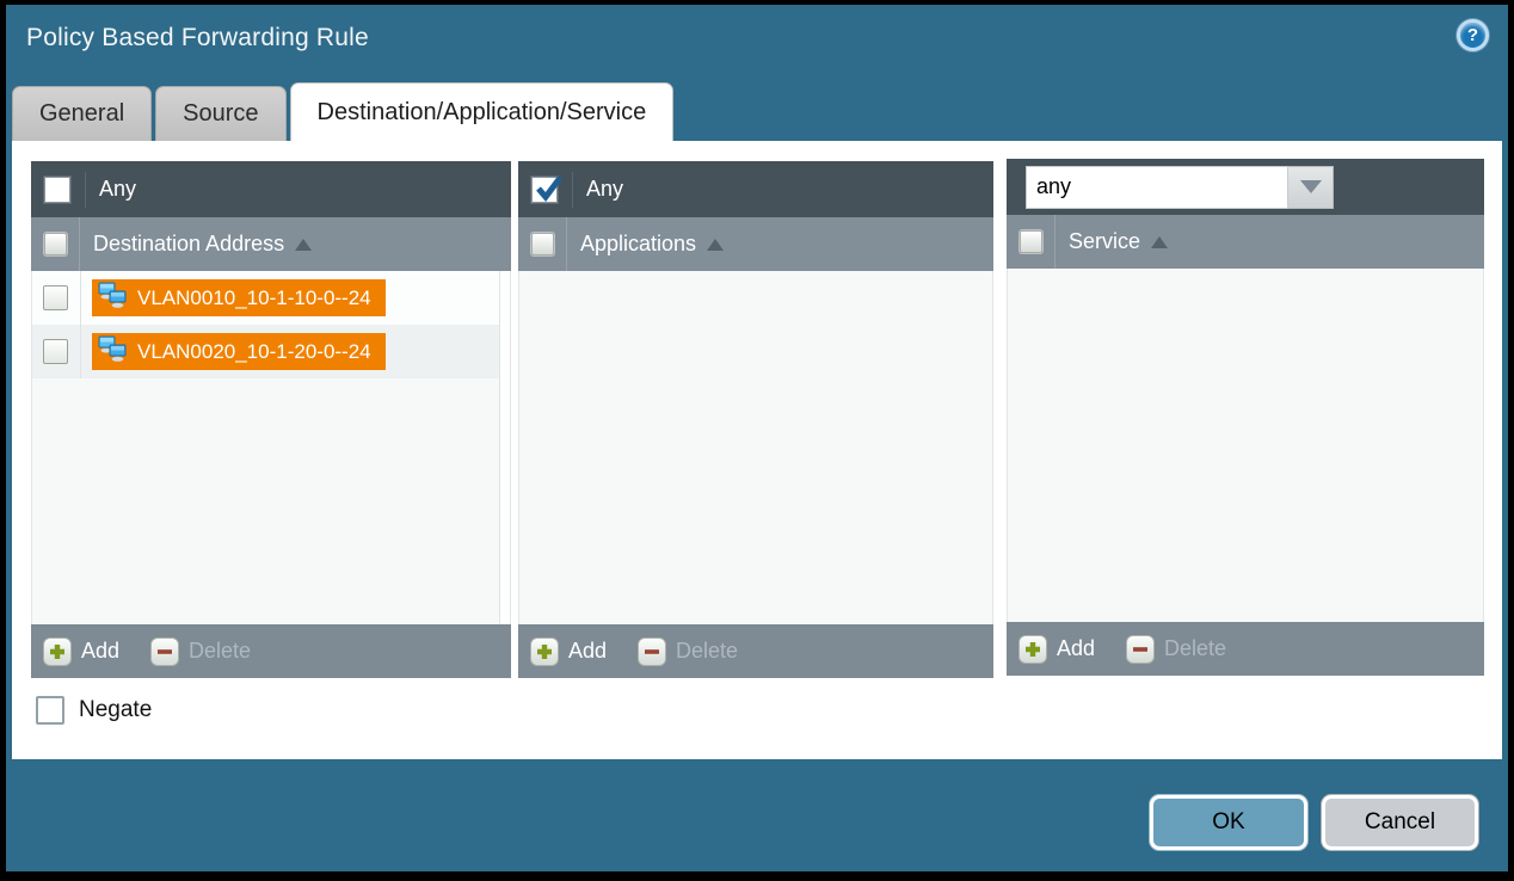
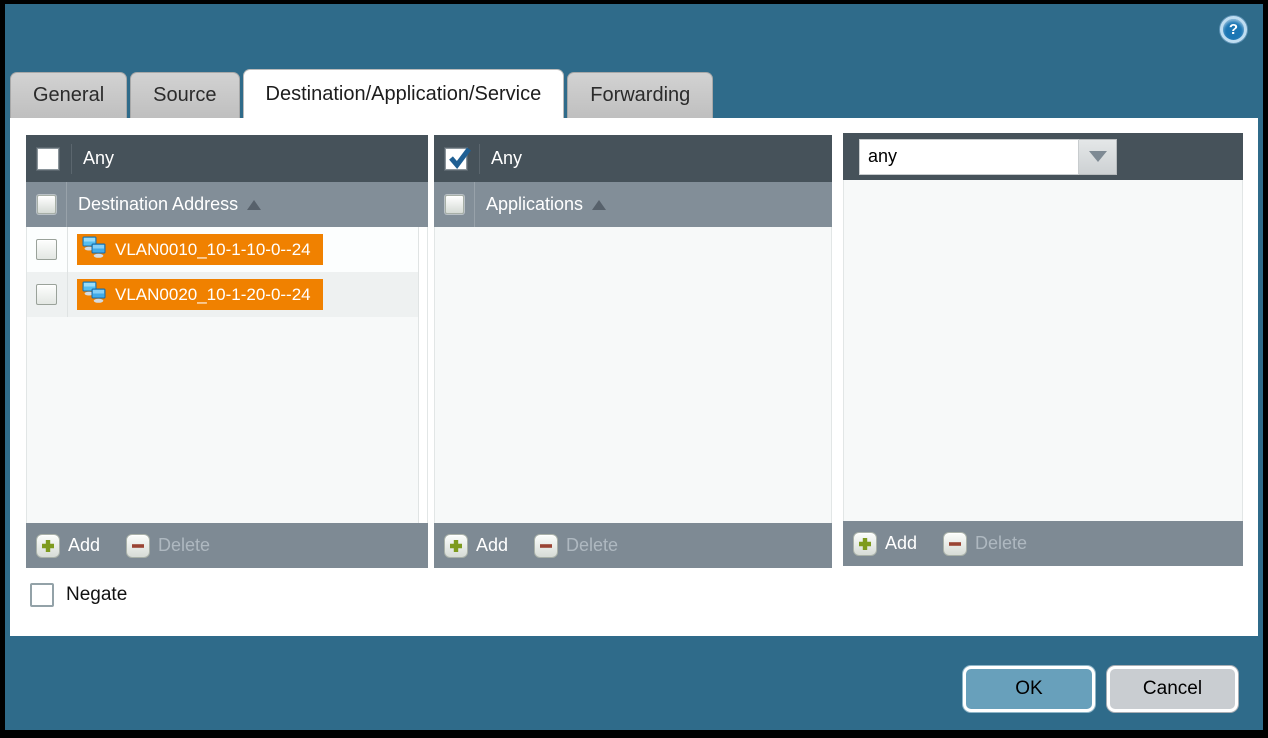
- Policy Based Forwarding Rule
  ?
  General
  Source
  Destination/Application/Service
+ Forwarding
  Any
  Destination Address
  VLAN0010_10-1-10-0--24
  VLAN0020_10-1-20-0--24
  Add
  Delete
  Any
  Applications
  Add
  Delete
  any
- Service
  Add
  Delete
  Negate
  OK
  Cancel
